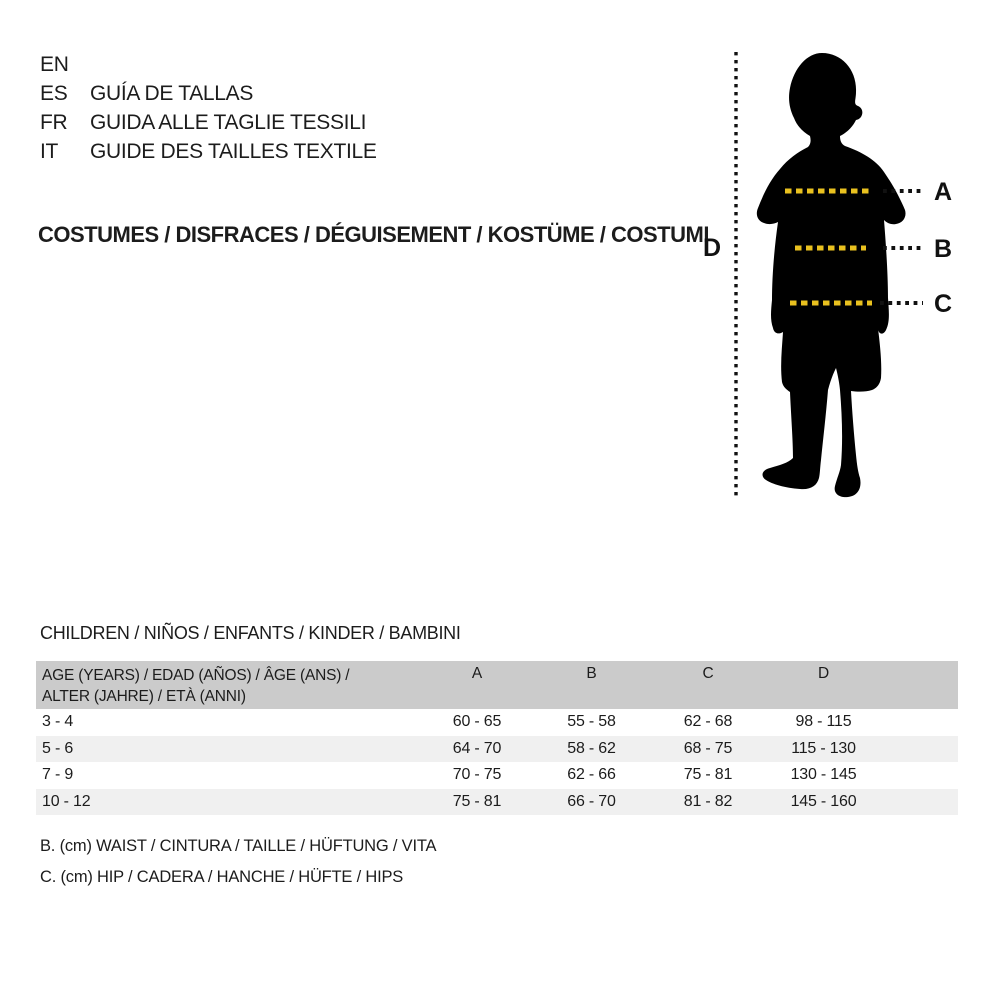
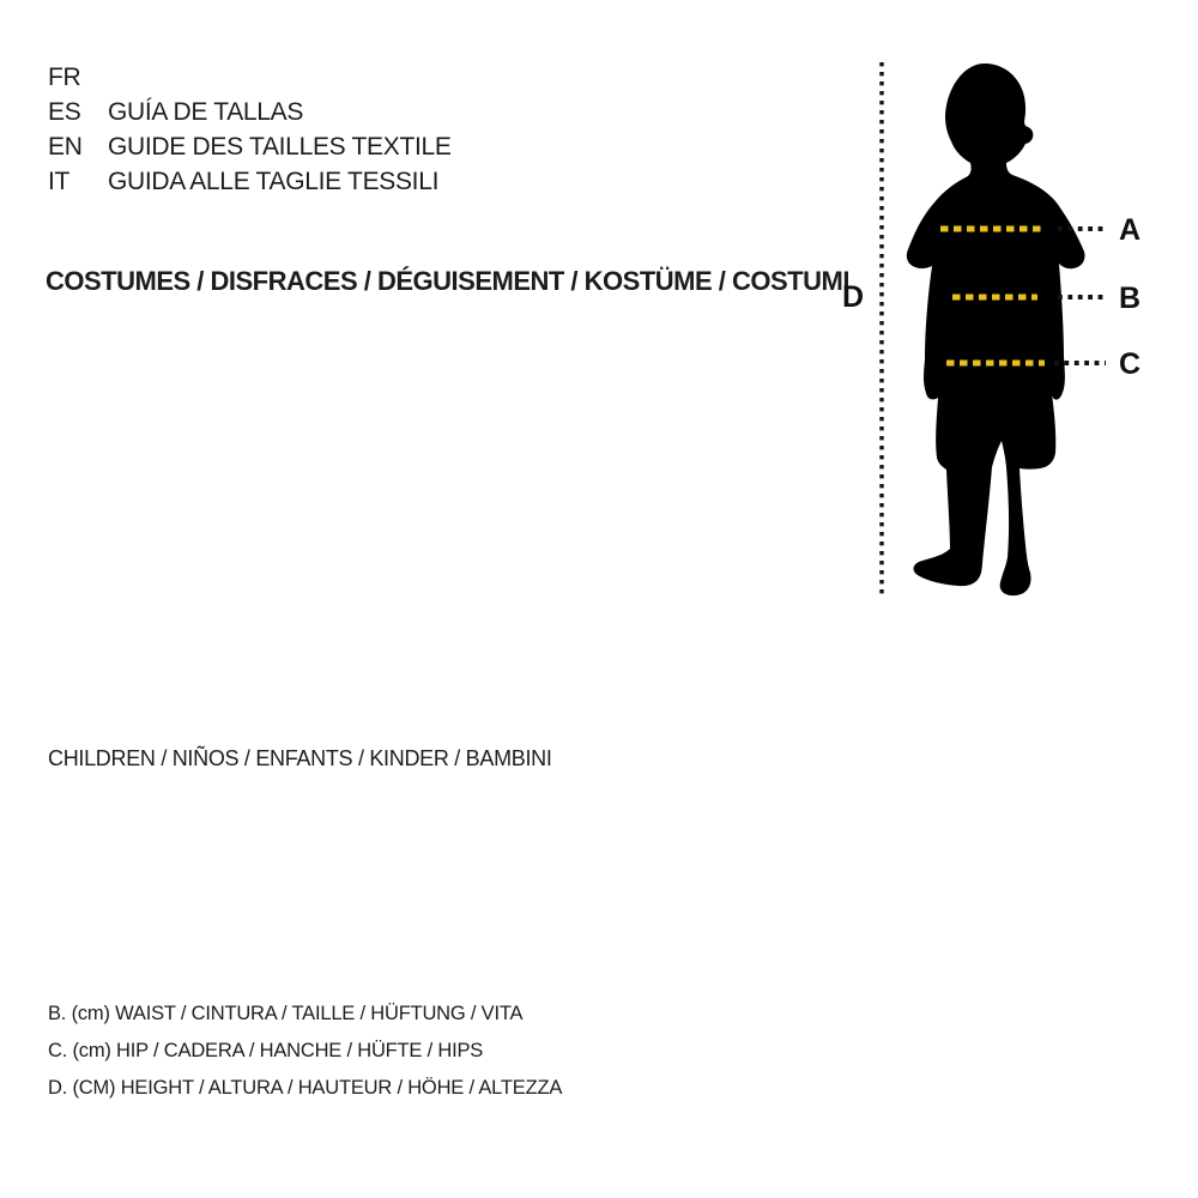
- EN
+ FR
  ES
  GUÍA DE TALLAS
- FR
+ EN
- GUIDA ALLE TAGLIE TESSILI
+ GUIDE DES TAILLES TEXTILE
  IT
- GUIDE DES TAILLES TEXTILE
+ GUIDA ALLE TAGLIE TESSILI
  COSTUMES / DISFRACES / DÉGUISEMENT / KOSTÜME / COSTUMI
  A
  B
  C
  D
  CHILDREN / NIÑOS / ENFANTS / KINDER / BAMBINI
- AGE (YEARS) / EDAD (AÑOS) / ÂGE (ANS) / ALTER (JAHRE) / ETÀ (ANNI)	A	B	C	D
- 3 - 4	60 - 65	55 - 58	62 - 68	98 - 115
- 5 - 6	64 - 70	58 - 62	68 - 75	115 - 130
- 7 - 9	70 - 75	62 - 66	75 - 81	130 - 145
- 10 - 12	75 - 81	66 - 70	81 - 82	145 - 160
  B. (cm) WAIST / CINTURA / TAILLE / HÜFTUNG / VITA
  C. (cm) HIP / CADERA / HANCHE / HÜFTE / HIPS
+ D. (CM) HEIGHT / ALTURA / HAUTEUR / HÖHE / ALTEZZA
